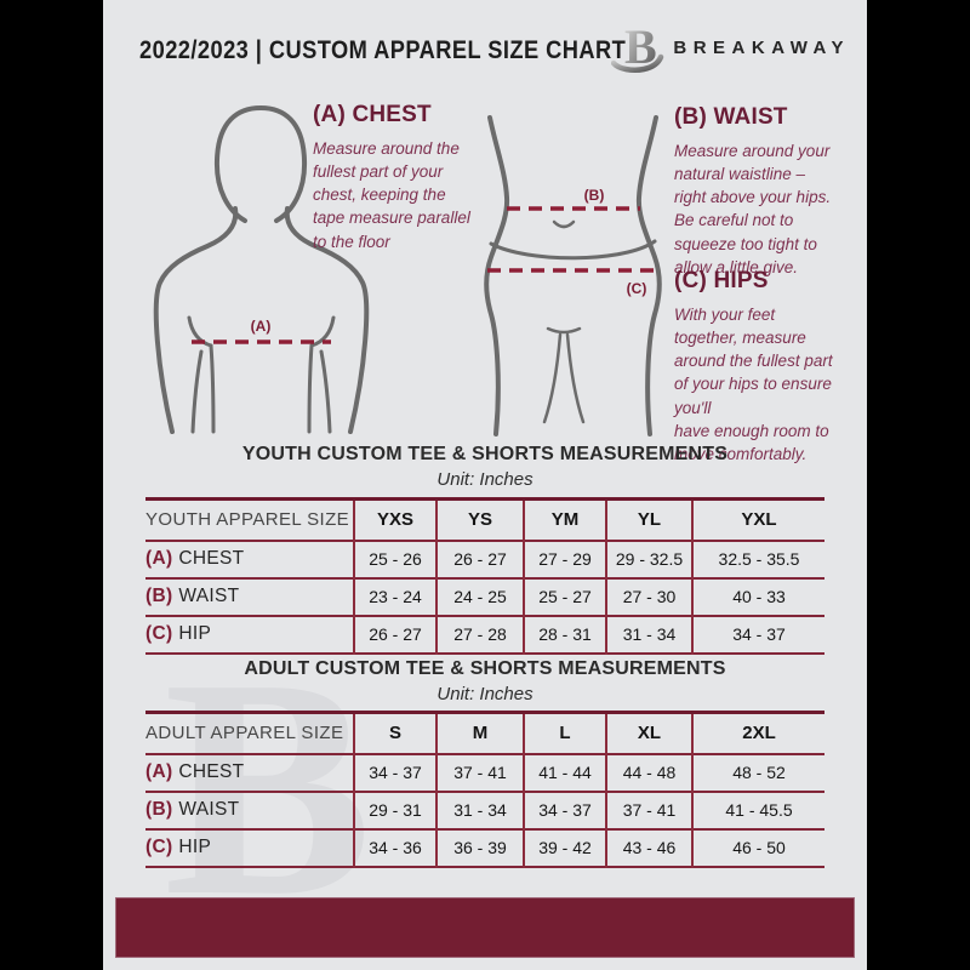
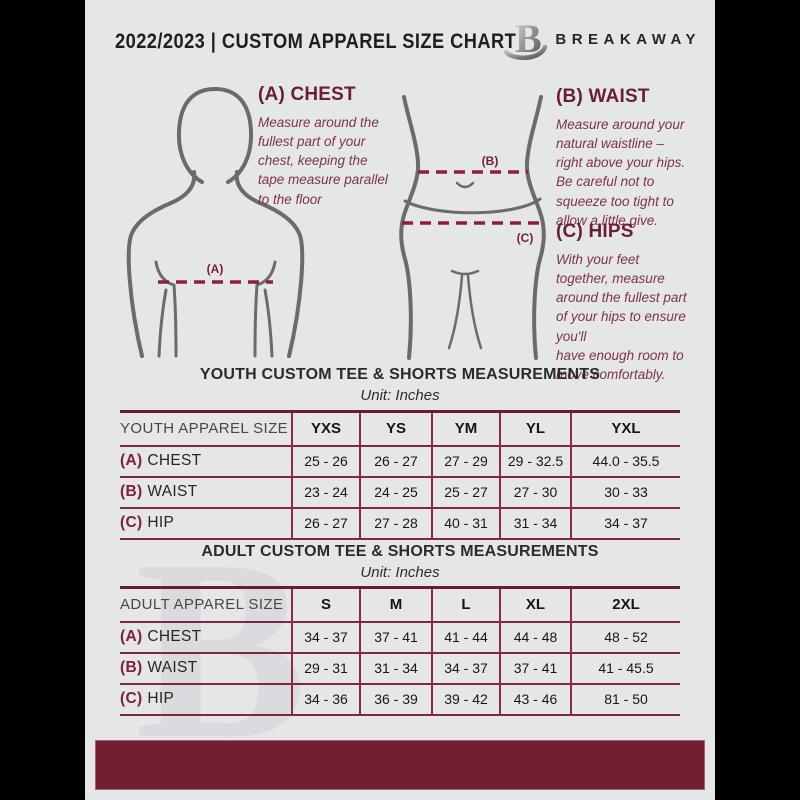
  B
  2022/2023 | CUSTOM APPAREL SIZE CHART
  B
  BREAKAWAY
  (A)
  (B)
  (C)
  (A) CHEST
  Measure around the
  fullest part of your
  chest, keeping the
  tape measure parallel
  to the floor
  (B) WAIST
  Measure around your
  natural waistline –
  right above your hips.
  Be careful not to
  squeeze too tight to
  allow a little give.
  (C) HIPS
  With your feet
  together, measure
  around the fullest part
  of your hips to ensure
  you'll
  have enough room to
  move comfortably.
  YOUTH CUSTOM TEE & SHORTS MEASUREMENTS
  Unit: Inches
  YOUTH APPAREL SIZE	YXS	YS	YM	YL	YXL
- (A) CHEST	25 - 26	26 - 27	27 - 29	29 - 32.5	32.5 - 35.5
+ (A) CHEST	25 - 26	26 - 27	27 - 29	29 - 32.5	44.0 - 35.5
- (B) WAIST	23 - 24	24 - 25	25 - 27	27 - 30	40 - 33
+ (B) WAIST	23 - 24	24 - 25	25 - 27	27 - 30	30 - 33
- (C) HIP	26 - 27	27 - 28	28 - 31	31 - 34	34 - 37
+ (C) HIP	26 - 27	27 - 28	40 - 31	31 - 34	34 - 37
  ADULT CUSTOM TEE & SHORTS MEASUREMENTS
  Unit: Inches
  ADULT APPAREL SIZE	S	M	L	XL	2XL
  (A) CHEST	34 - 37	37 - 41	41 - 44	44 - 48	48 - 52
  (B) WAIST	29 - 31	31 - 34	34 - 37	37 - 41	41 - 45.5
- (C) HIP	34 - 36	36 - 39	39 - 42	43 - 46	46 - 50
+ (C) HIP	34 - 36	36 - 39	39 - 42	43 - 46	81 - 50
